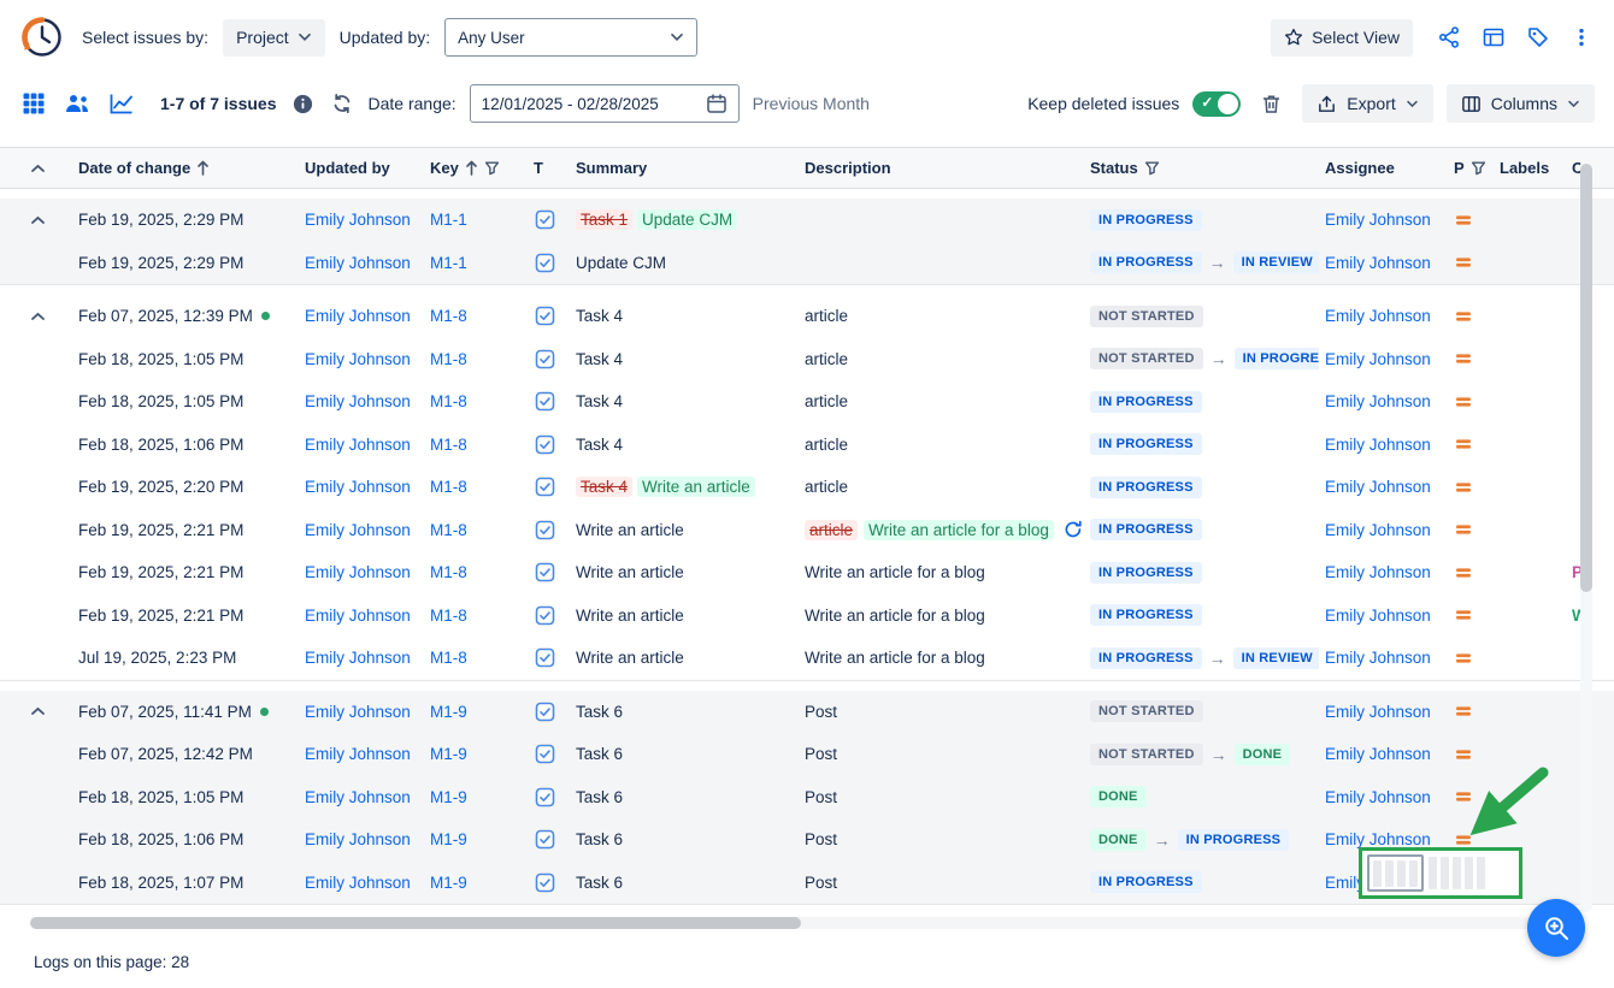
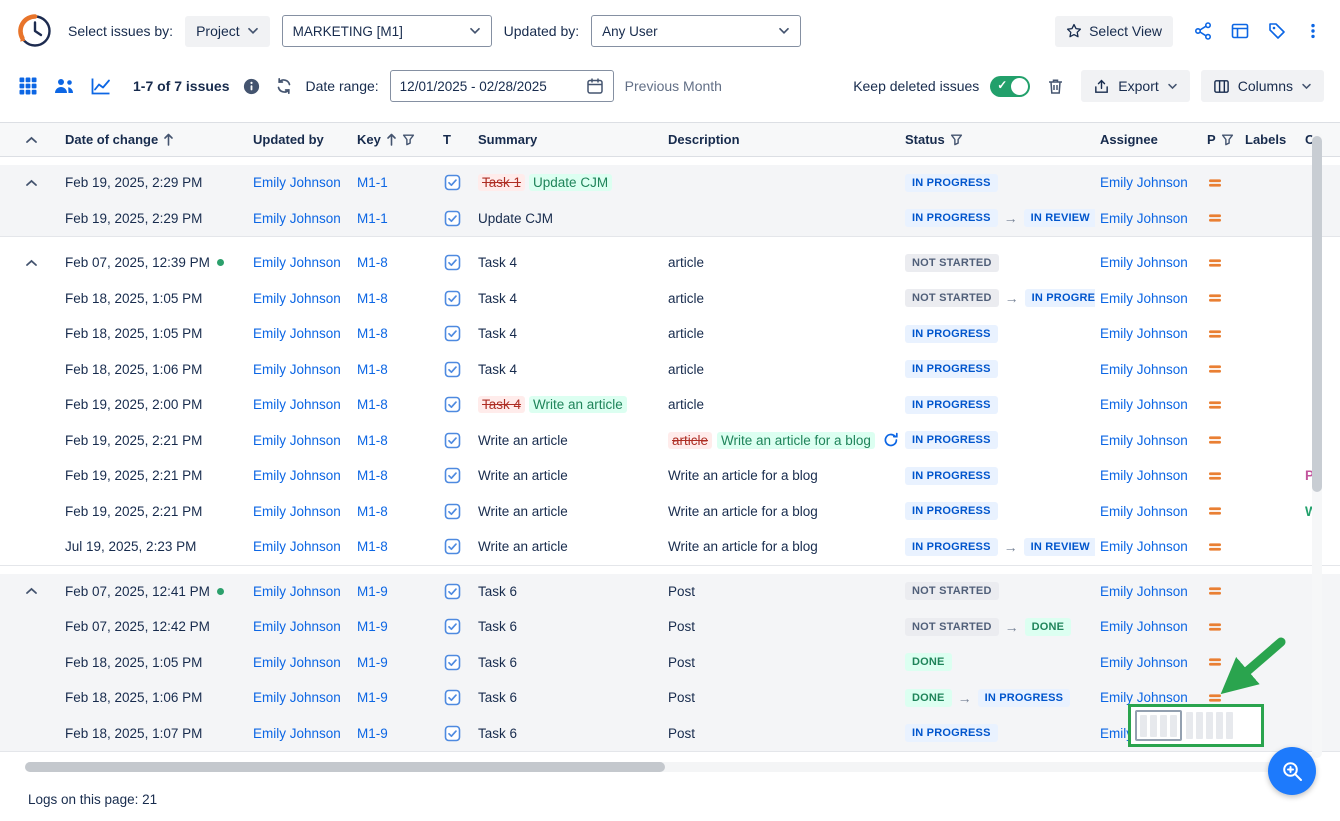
  Select issues by:
  Project
+ MARKETING [M1]
  Updated by:
  Any User
  Select View
  1-7 of 7 issues
  Date range:
  12/01/2025 - 02/28/2025
  Previous Month
  Keep deleted issues
  ✓
  Export
  Columns
  Date of change
  Updated by
  Key
  T
  Summary
  Description
  Status
  Assignee
  P
  Labels
  C
  Feb 19, 2025, 2:29 PM
  Emily Johnson
  M1-1
  Task 1
  Update CJM
  IN PROGRESS
  Emily Johnson
  Feb 19, 2025, 2:29 PM
  Emily Johnson
  M1-1
  Update CJM
  IN PROGRESS
  →
  IN REVIEW
  Emily Johnson
  Feb 07, 2025, 12:39 PM
  Emily Johnson
  M1-8
  Task 4
  article
  NOT STARTED
  Emily Johnson
  Feb 18, 2025, 1:05 PM
  Emily Johnson
  M1-8
  Task 4
  article
  NOT STARTED
  →
  IN PROGRE
  Emily Johnson
  Feb 18, 2025, 1:05 PM
  Emily Johnson
  M1-8
  Task 4
  article
  IN PROGRESS
  Emily Johnson
  Feb 18, 2025, 1:06 PM
  Emily Johnson
  M1-8
  Task 4
  article
  IN PROGRESS
  Emily Johnson
- Feb 19, 2025, 2:20 PM
+ Feb 19, 2025, 2:00 PM
  Emily Johnson
  M1-8
  Task 4
  Write an article
  article
  IN PROGRESS
  Emily Johnson
  Feb 19, 2025, 2:21 PM
  Emily Johnson
  M1-8
  Write an article
  article
  Write an article for a blog
  IN PROGRESS
  Emily Johnson
  Feb 19, 2025, 2:21 PM
  Emily Johnson
  M1-8
  Write an article
  Write an article for a blog
  IN PROGRESS
  Emily Johnson
  P
  Feb 19, 2025, 2:21 PM
  Emily Johnson
  M1-8
  Write an article
  Write an article for a blog
  IN PROGRESS
  Emily Johnson
  Jul 19, 2025, 2:23 PM
  Emily Johnson
  M1-8
  Write an article
  Write an article for a blog
  IN PROGRESS
  →
  IN REVIEW
  Emily Johnson
- Feb 07, 2025, 11:41 PM
+ Feb 07, 2025, 12:41 PM
  Emily Johnson
  M1-9
  Task 6
  Post
  NOT STARTED
  Emily Johnson
  Feb 07, 2025, 12:42 PM
  Emily Johnson
  M1-9
  Task 6
  Post
  NOT STARTED
  →
  DONE
  Emily Johnson
  Feb 18, 2025, 1:05 PM
  Emily Johnson
  M1-9
  Task 6
  Post
  DONE
  Emily Johnson
  Feb 18, 2025, 1:06 PM
  Emily Johnson
  M1-9
  Task 6
  Post
  DONE
  →
  IN PROGRESS
  Emily Johnson
  Feb 18, 2025, 1:07 PM
  Emily Johnson
  M1-9
  Task 6
  Post
  IN PROGRESS
- Logs on this page: 28
+ Logs on this page: 21
